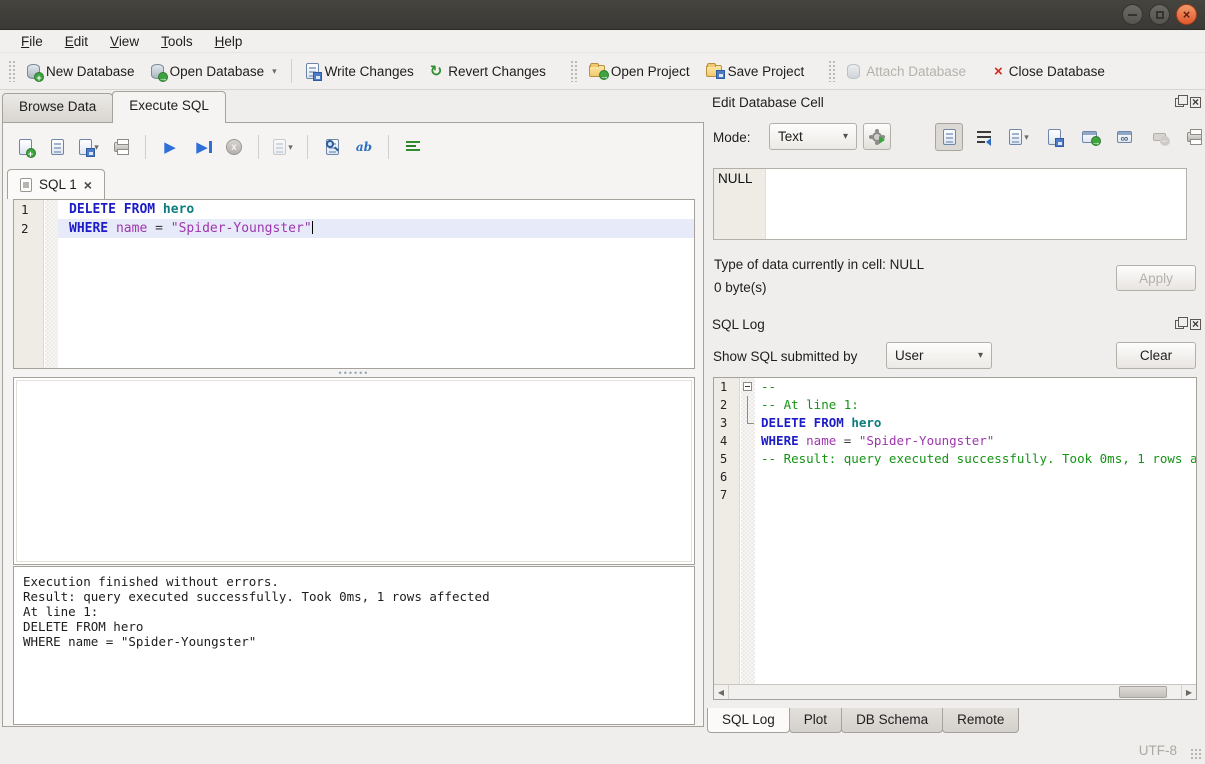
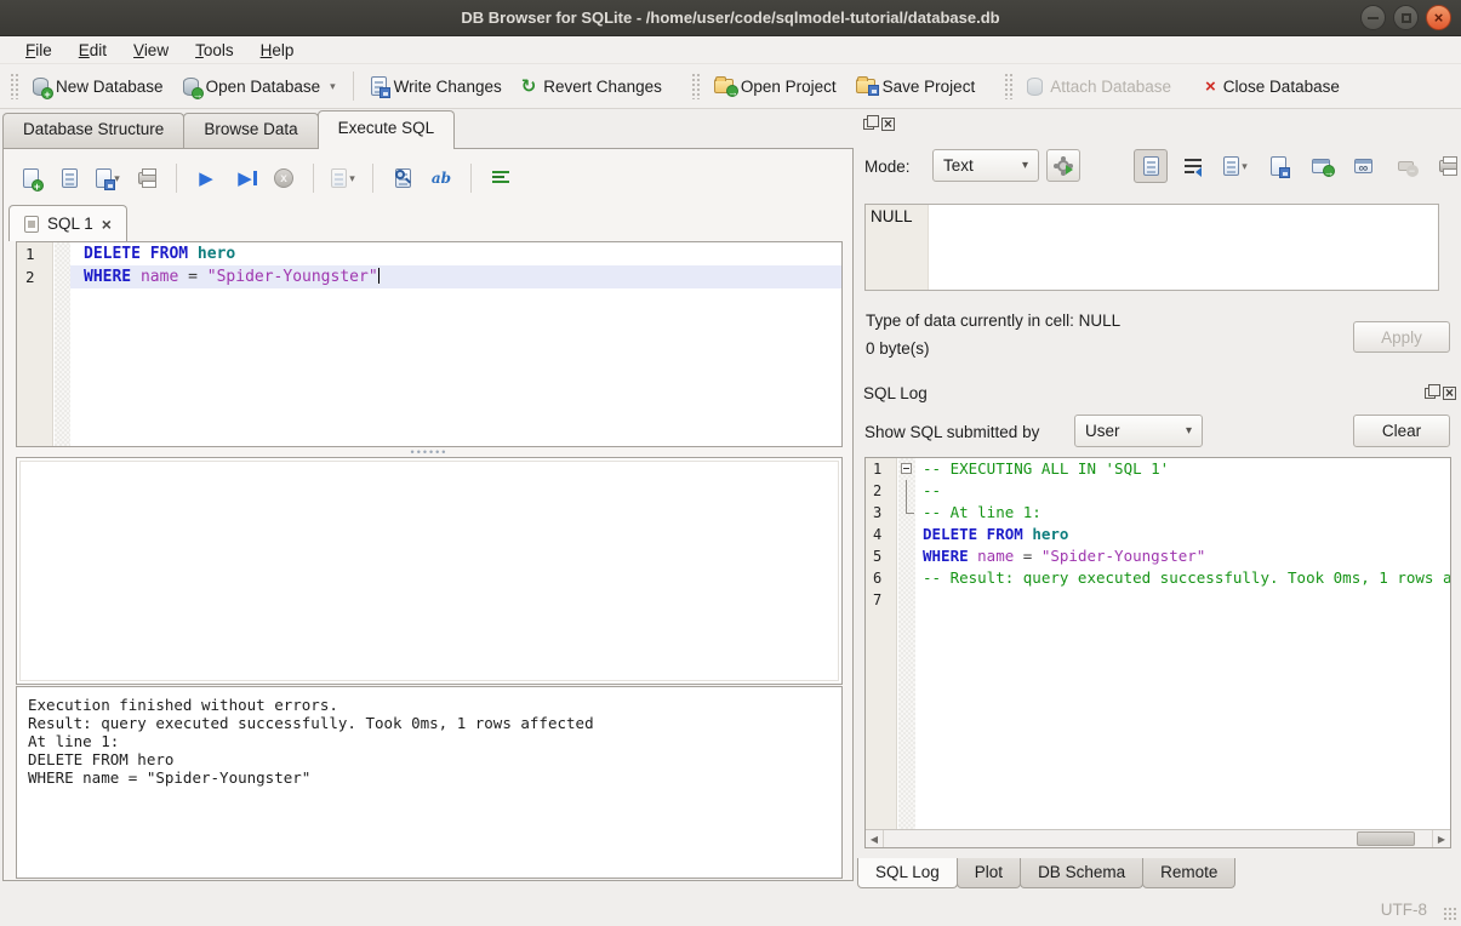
+ DB Browser for SQLite - /home/user/code/sqlmodel-tutorial/database.db
  ×
  File
  Edit
  View
  Tools
  Help
  +
  New Database
  →
  Open Database
  ▾
  Write Changes
  ↻
  Revert Changes
  →
  Open Project
  Save Project
  Attach Database
  ×
  Close Database
+ Database Structure
  Browse Data
  Execute SQL
  +
  ▾
  ▶
  ▶
  x
  ▾
  ab
  SQL 1
  ×
  1
  2
  DELETE FROM hero
  WHERE name = "Spider-Youngster"
  ••••••
  Execution finished without errors. Result: query executed successfully. Took 0ms, 1 rows affected At line 1: DELETE FROM hero WHERE name = "Spider-Youngster"
- Edit Database Cell
  ×
  Mode:
  Text
  ▾
  ▾
  →
  NULL
  Type of data currently in cell: NULL
  0 byte(s)
  Apply
  SQL Log
  ×
  Show SQL submitted by
  User
  ▾
  Clear
  1
  2
  3
  4
  5
  6
  7
+ -- EXECUTING ALL IN 'SQL 1'
  --
  -- At line 1:
  DELETE FROM hero
  WHERE name = "Spider-Youngster"
  -- Result: query executed successfully. Took 0ms, 1 rows a
  ◀
  ▶
  SQL Log
  Plot
  DB Schema
  Remote
  UTF-8
